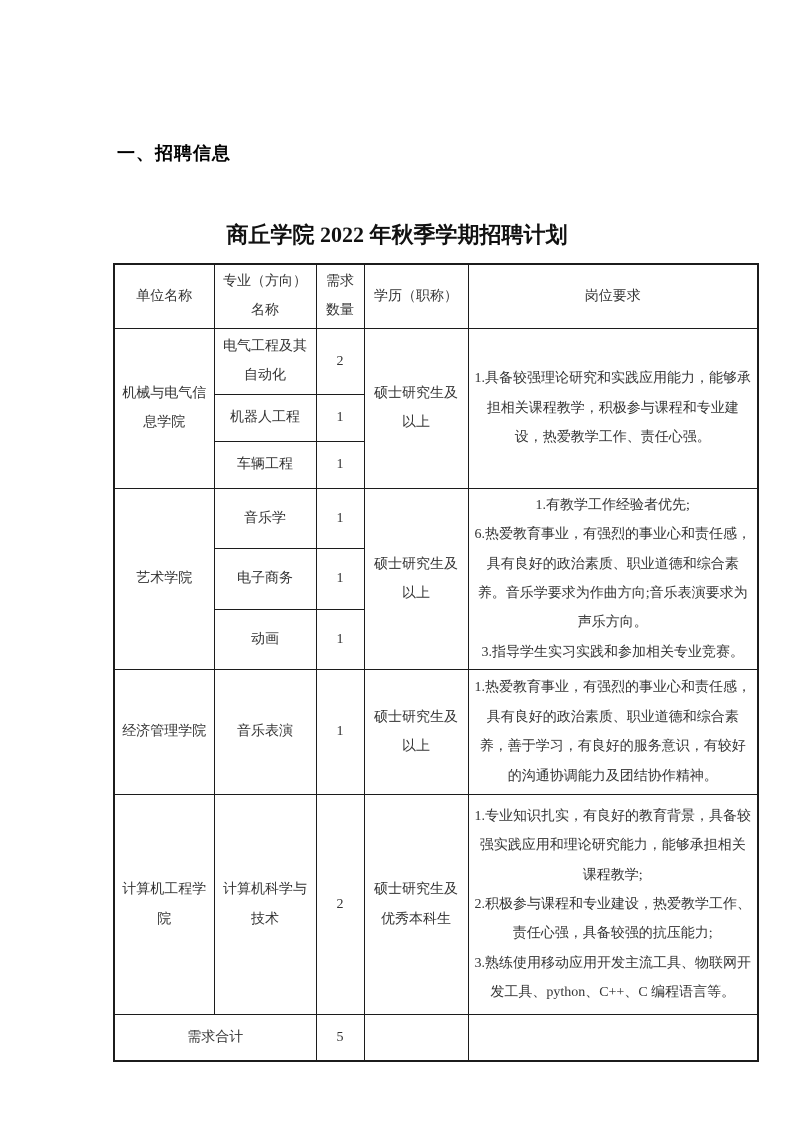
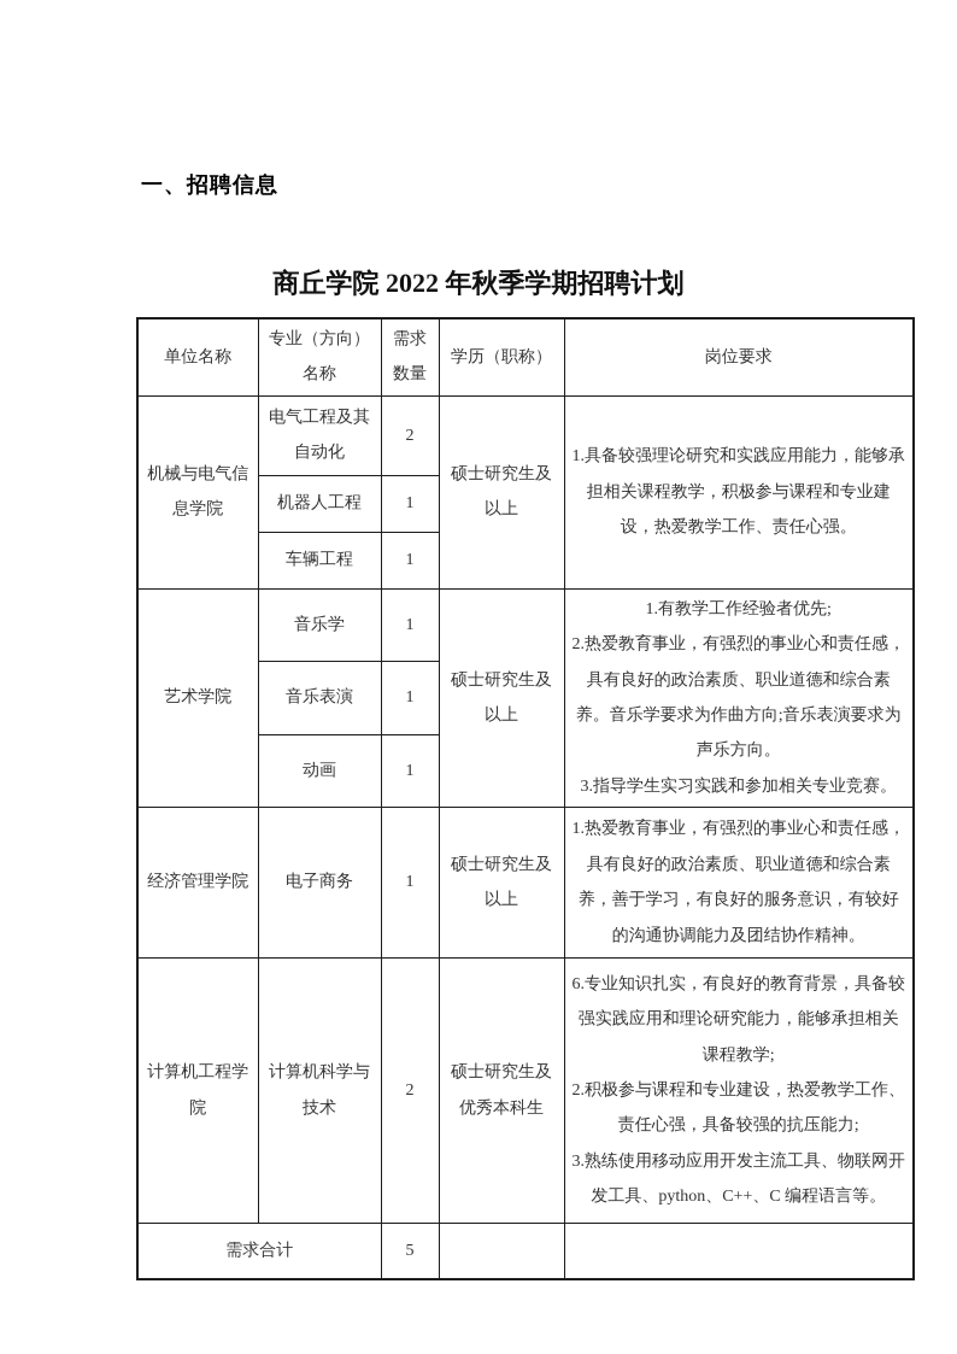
  一、招聘信息
  商丘学院 2022 年秋季学期招聘计划
  单位名称	专业（方向）名称	需求数量	学历（职称）	岗位要求
  机械与电气信息学院	电气工程及其自动化	2	硕士研究生及以上	1.具备较强理论研究和实践应用能力，能够承担相关课程教学，积极参与课程和专业建设，热爱教学工作、责任心强。
  机器人工程	1
  车辆工程	1
- 艺术学院	音乐学	1	硕士研究生及以上	1.有教学工作经验者优先; 6.热爱教育事业，有强烈的事业心和责任感，具有良好的政治素质、职业道德和综合素养。音乐学要求为作曲方向;音乐表演要求为声乐方向。 3.指导学生实习实践和参加相关专业竞赛。
+ 艺术学院	音乐学	1	硕士研究生及以上	1.有教学工作经验者优先; 2.热爱教育事业，有强烈的事业心和责任感，具有良好的政治素质、职业道德和综合素养。音乐学要求为作曲方向;音乐表演要求为声乐方向。 3.指导学生实习实践和参加相关专业竞赛。
- 电子商务	1
+ 音乐表演	1
  动画	1
- 经济管理学院	音乐表演	1	硕士研究生及以上	1.热爱教育事业，有强烈的事业心和责任感，具有良好的政治素质、职业道德和综合素养，善于学习，有良好的服务意识，有较好的沟通协调能力及团结协作精神。
+ 经济管理学院	电子商务	1	硕士研究生及以上	1.热爱教育事业，有强烈的事业心和责任感，具有良好的政治素质、职业道德和综合素养，善于学习，有良好的服务意识，有较好的沟通协调能力及团结协作精神。
- 计算机工程学院	计算机科学与技术	2	硕士研究生及优秀本科生	1.专业知识扎实，有良好的教育背景，具备较强实践应用和理论研究能力，能够承担相关课程教学; 2.积极参与课程和专业建设，热爱教学工作、责任心强，具备较强的抗压能力; 3.熟练使用移动应用开发主流工具、物联网开发工具、python、C++、C 编程语言等。
+ 计算机工程学院	计算机科学与技术	2	硕士研究生及优秀本科生	6.专业知识扎实，有良好的教育背景，具备较强实践应用和理论研究能力，能够承担相关课程教学; 2.积极参与课程和专业建设，热爱教学工作、责任心强，具备较强的抗压能力; 3.熟练使用移动应用开发主流工具、物联网开发工具、python、C++、C 编程语言等。
  需求合计	5
